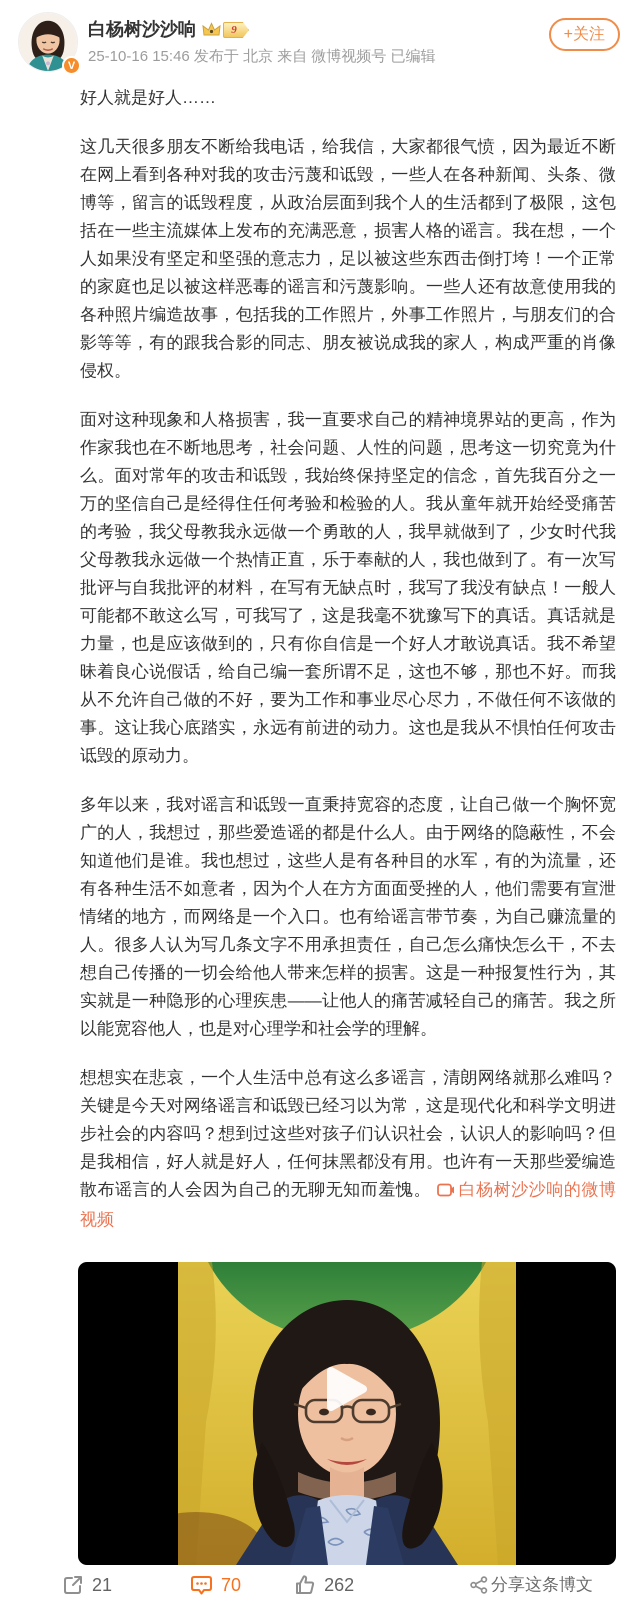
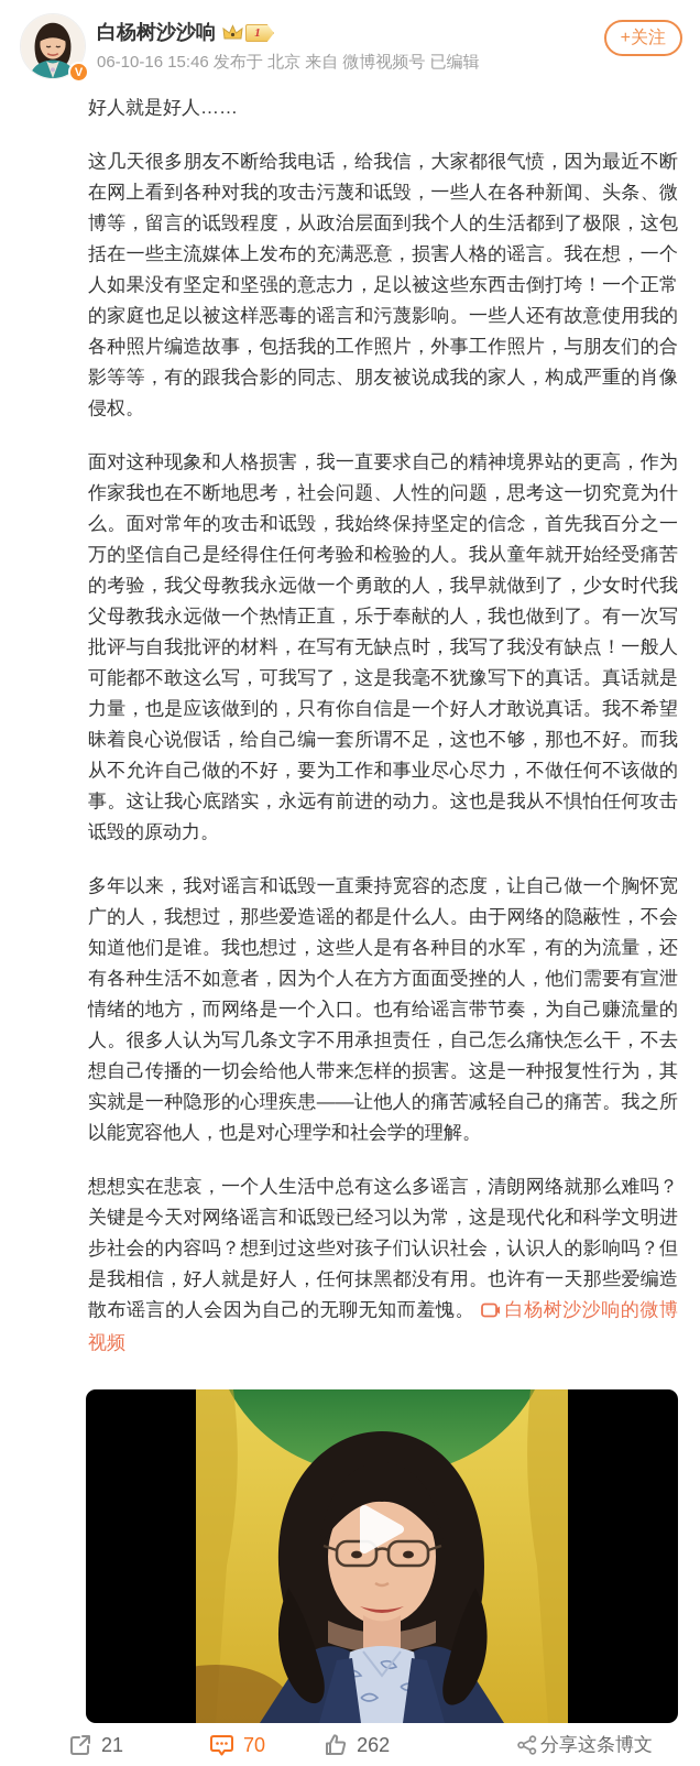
  V
  白杨树沙沙响
- 9
+ 1
- 25-10-16 15:46 发布于 北京 来自 微博视频号 已编辑
+ 06-10-16 15:46 发布于 北京 来自 微博视频号 已编辑
  +关注
  好人就是好人……
  这几天很多朋友不断给我电话，给我信，大家都很气愤，因为最近不断在网上看到各种对我的攻击污蔑和诋毁，一些人在各种新闻、头条、微博等，留言的诋毁程度，从政治层面到我个人的生活都到了极限，这包括在一些主流媒体上发布的充满恶意，损害人格的谣言。我在想，一个人如果没有坚定和坚强的意志力，足以被这些东西击倒打垮！一个正常的家庭也足以被这样恶毒的谣言和污蔑影响。一些人还有故意使用我的各种照片编造故事，包括我的工作照片，外事工作照片，与朋友们的合影等等，有的跟我合影的同志、朋友被说成我的家人，构成严重的肖像侵权。
  面对这种现象和人格损害，我一直要求自己的精神境界站的更高，作为作家我也在不断地思考，社会问题、人性的问题，思考这一切究竟为什么。面对常年的攻击和诋毁，我始终保持坚定的信念，首先我百分之一万的坚信自己是经得住任何考验和检验的人。我从童年就开始经受痛苦的考验，我父母教我永远做一个勇敢的人，我早就做到了，少女时代我父母教我永远做一个热情正直，乐于奉献的人，我也做到了。有一次写批评与自我批评的材料，在写有无缺点时，我写了我没有缺点！一般人可能都不敢这么写，可我写了，这是我毫不犹豫写下的真话。真话就是力量，也是应该做到的，只有你自信是一个好人才敢说真话。我不希望昧着良心说假话，给自己编一套所谓不足，这也不够，那也不好。而我从不允许自己做的不好，要为工作和事业尽心尽力，不做任何不该做的事。这让我心底踏实，永远有前进的动力。这也是我从不惧怕任何攻击诋毁的原动力。
  多年以来，我对谣言和诋毁一直秉持宽容的态度，让自己做一个胸怀宽广的人，我想过，那些爱造谣的都是什么人。由于网络的隐蔽性，不会知道他们是谁。我也想过，这些人是有各种目的水军，有的为流量，还有各种生活不如意者，因为个人在方方面面受挫的人，他们需要有宣泄情绪的地方，而网络是一个入口。也有给谣言带节奏，为自己赚流量的人。很多人认为写几条文字不用承担责任，自己怎么痛快怎么干，不去想自己传播的一切会给他人带来怎样的损害。这是一种报复性行为，其实就是一种隐形的心理疾患——让他人的痛苦减轻自己的痛苦。我之所以能宽容他人，也是对心理学和社会学的理解。
  想想实在悲哀，一个人生活中总有这么多谣言，清朗网络就那么难吗？关键是今天对网络谣言和诋毁已经习以为常，这是现代化和科学文明进步社会的内容吗？想到过这些对孩子们认识社会，认识人的影响吗？但是我相信，好人就是好人，任何抹黑都没有用。也许有一天那些爱编造散布谣言的人会因为自己的无聊无知而羞愧。 白杨树沙沙响的微博视频
  21
  70
  262
  分享这条博文
